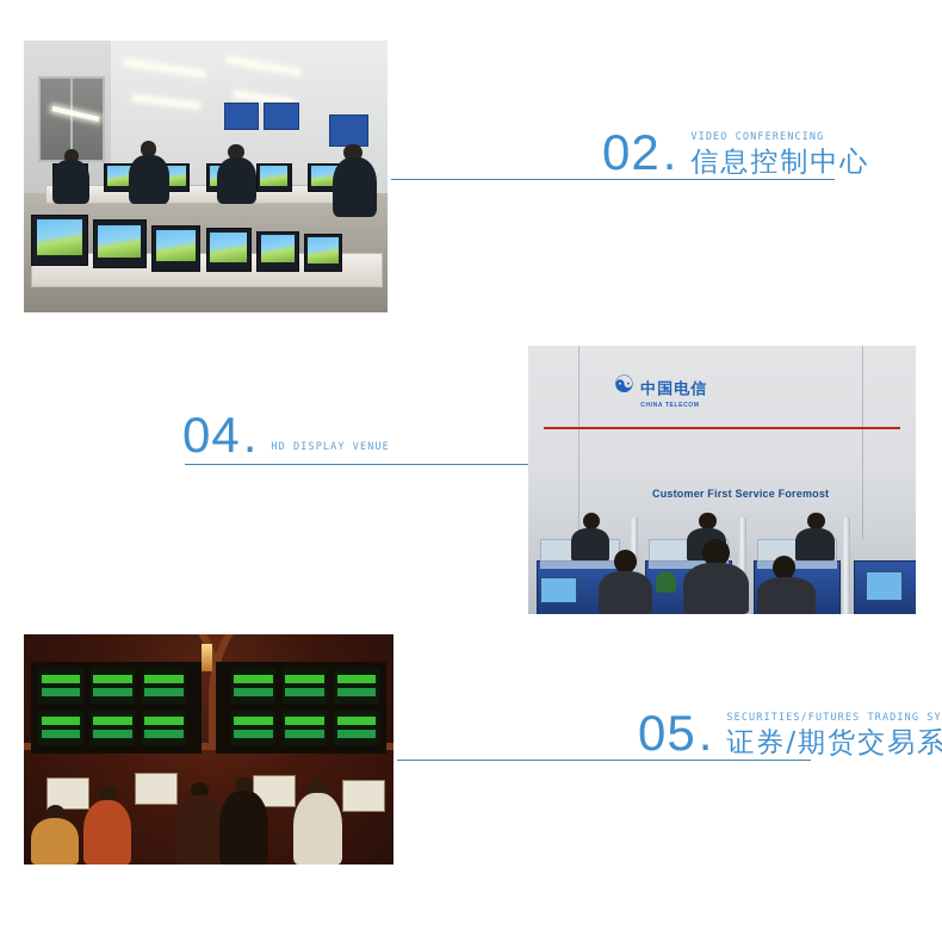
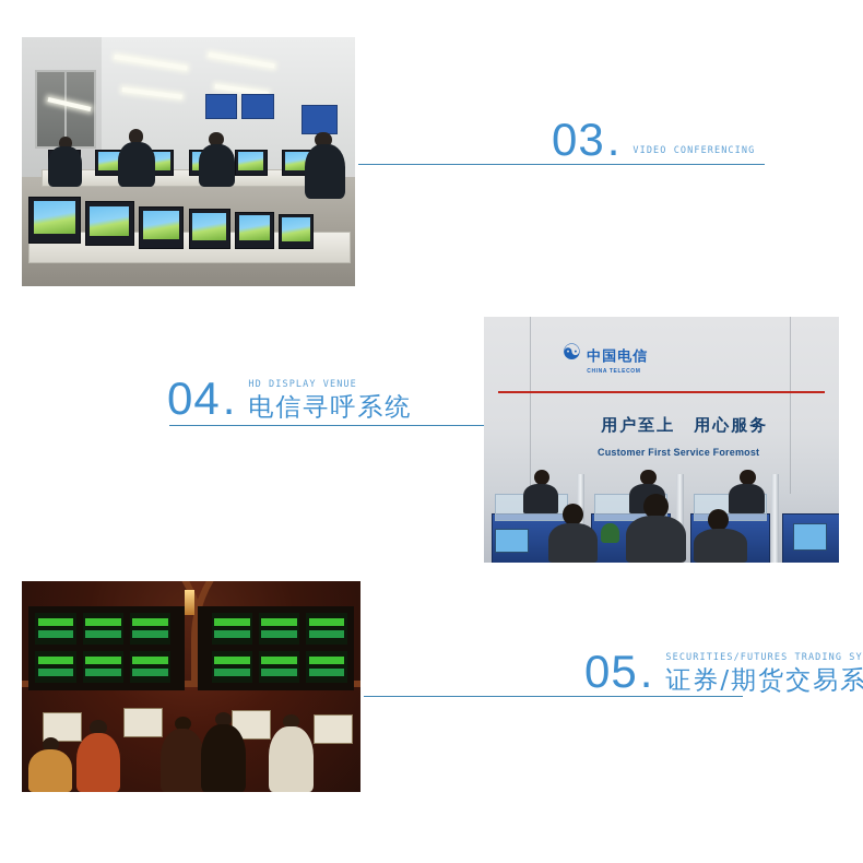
- 02
+ 03
  .
  VIDEO CONFERENCING
- 信息控制中心
  04
  .
  HD DISPLAY VENUE
+ 电信寻呼系统
  ☯
  中国电信
+ 用户至上 用心服务
  Customer First Service Foremost
  05
  .
  SECURITIES/FUTURES TRADING SY
  证券/期货交易系
